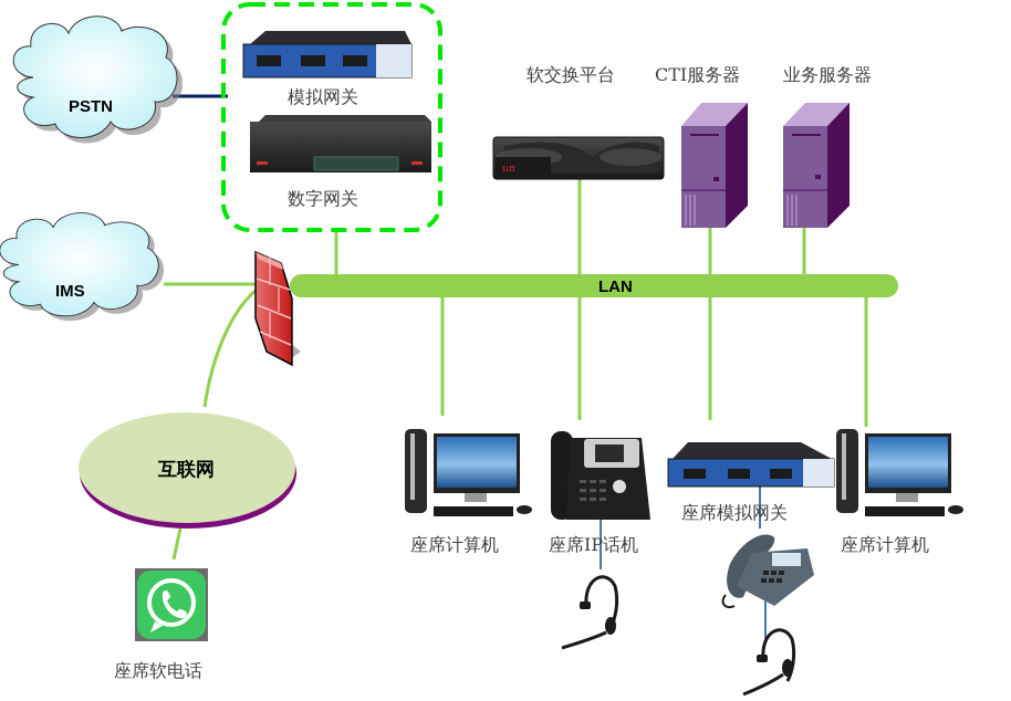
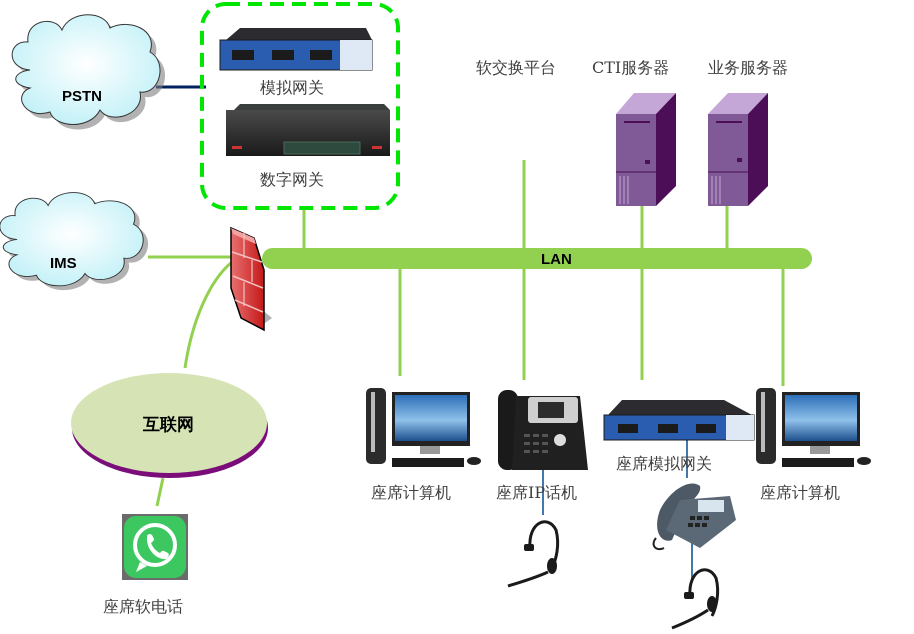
- ɩɩʊ
  PSTN
  IMS
  LAN
  互联网
  模拟网关
  数字网关
  软交换平台
  CTI服务器
  业务服务器
  座席计算机
  座席IP话机
  座席模拟网关
  座席计算机
  座席软电话
